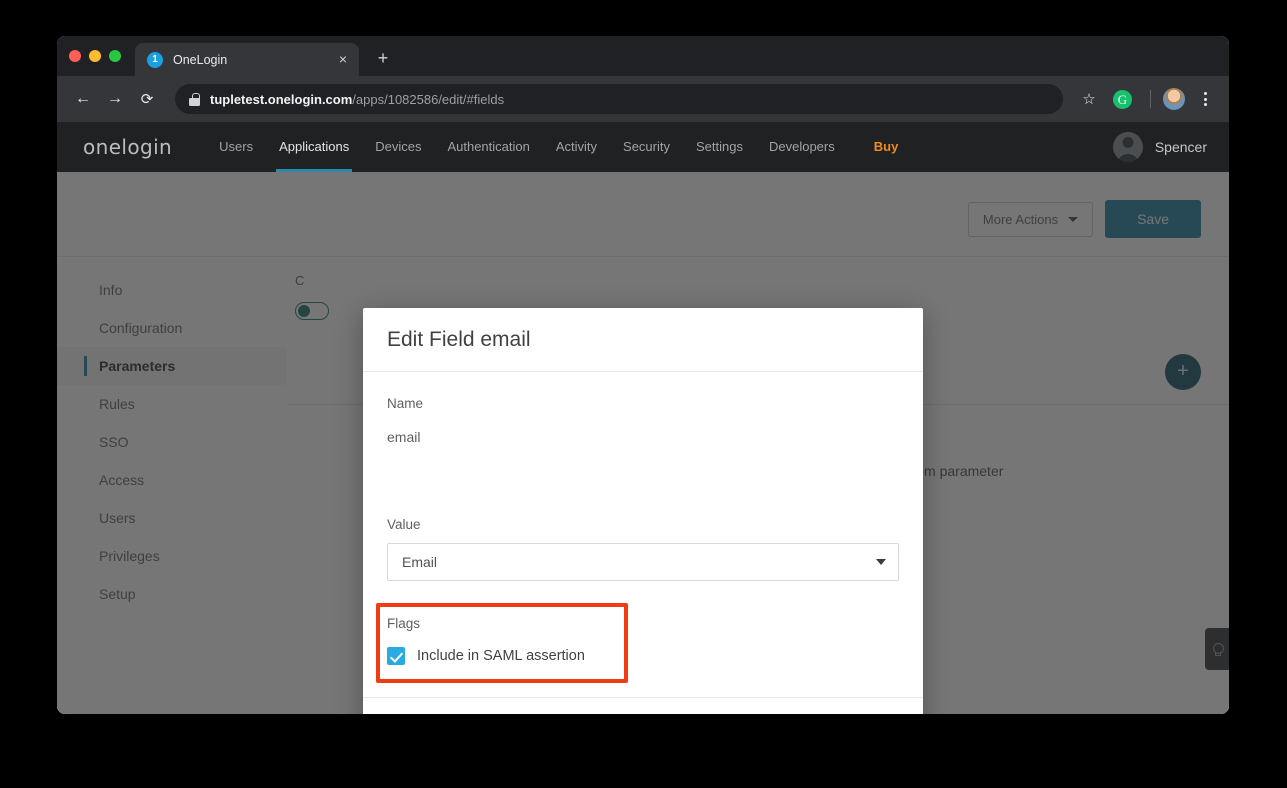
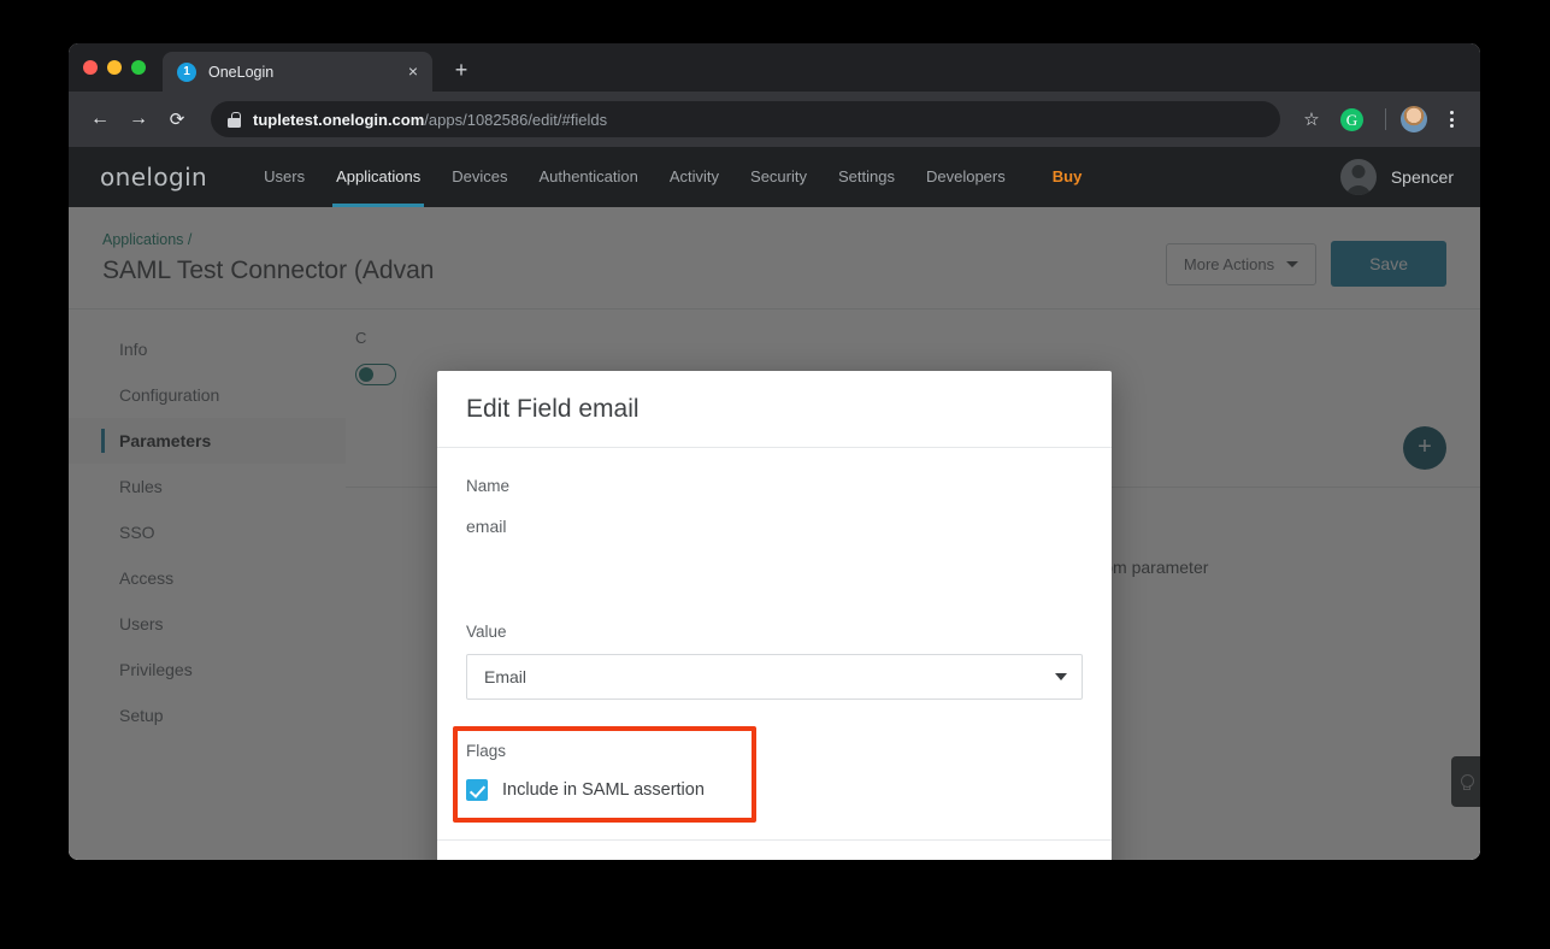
  1
  OneLogin
  ×
  +
  ←
  →
  ⟳
  tupletest.onelogin.com/apps/1082586/edit/#fields
  ☆
  G
  onelogin
  Users
  Applications
  Devices
  Authentication
  Activity
  Security
  Settings
  Developers
  Buy
  Spencer
+ Applications /
+ SAML Test Connector (Advan
  More Actions
  Save
  Info
  Configuration
  Parameters
  Rules
  SSO
  Access
  Users
  Privileges
  Setup
  C
  +
  Edit Field email
  Name
  email
  Value
  Email
  Flags
  Include in SAML assertion
